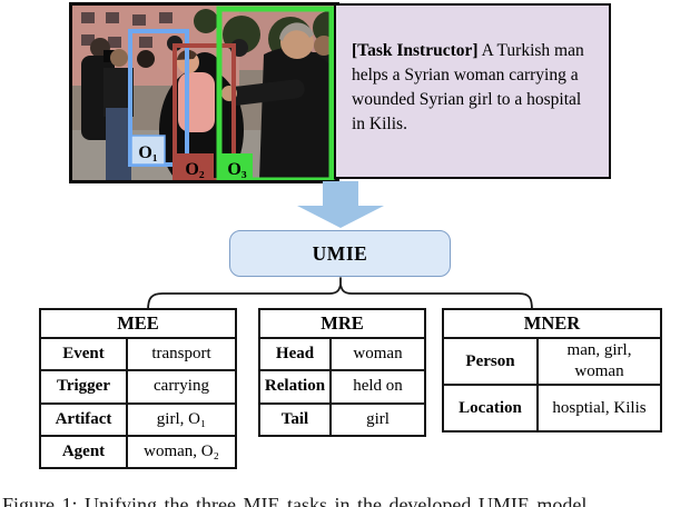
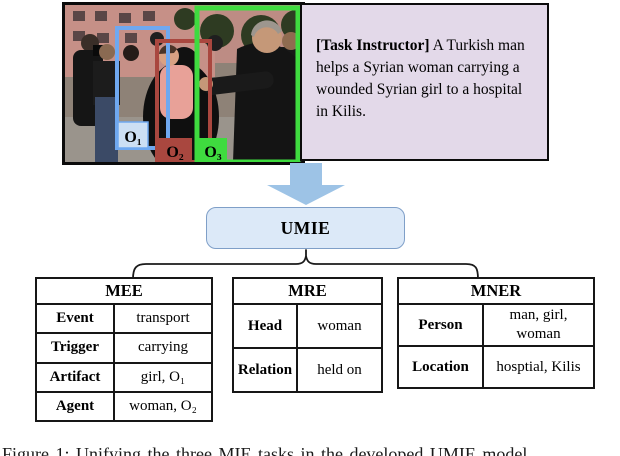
  O₁
  O₂
  O₃
  [Task Instructor] A Turkish man helps a Syrian woman carrying a wounded Syrian girl to a hospital in Kilis.
  UMIE
  MEE
  Event	transport
  Trigger	carrying
  Artifact	girl, O₁
  Agent	woman, O₂
  MRE
  Head	woman
  Relation	held on
- Tail	girl
  MNER
  Person	man, girl, woman
  Location	hosptial, Kilis
  Figure 1: Unifying the three MIE tasks in the developed UMIE model.
